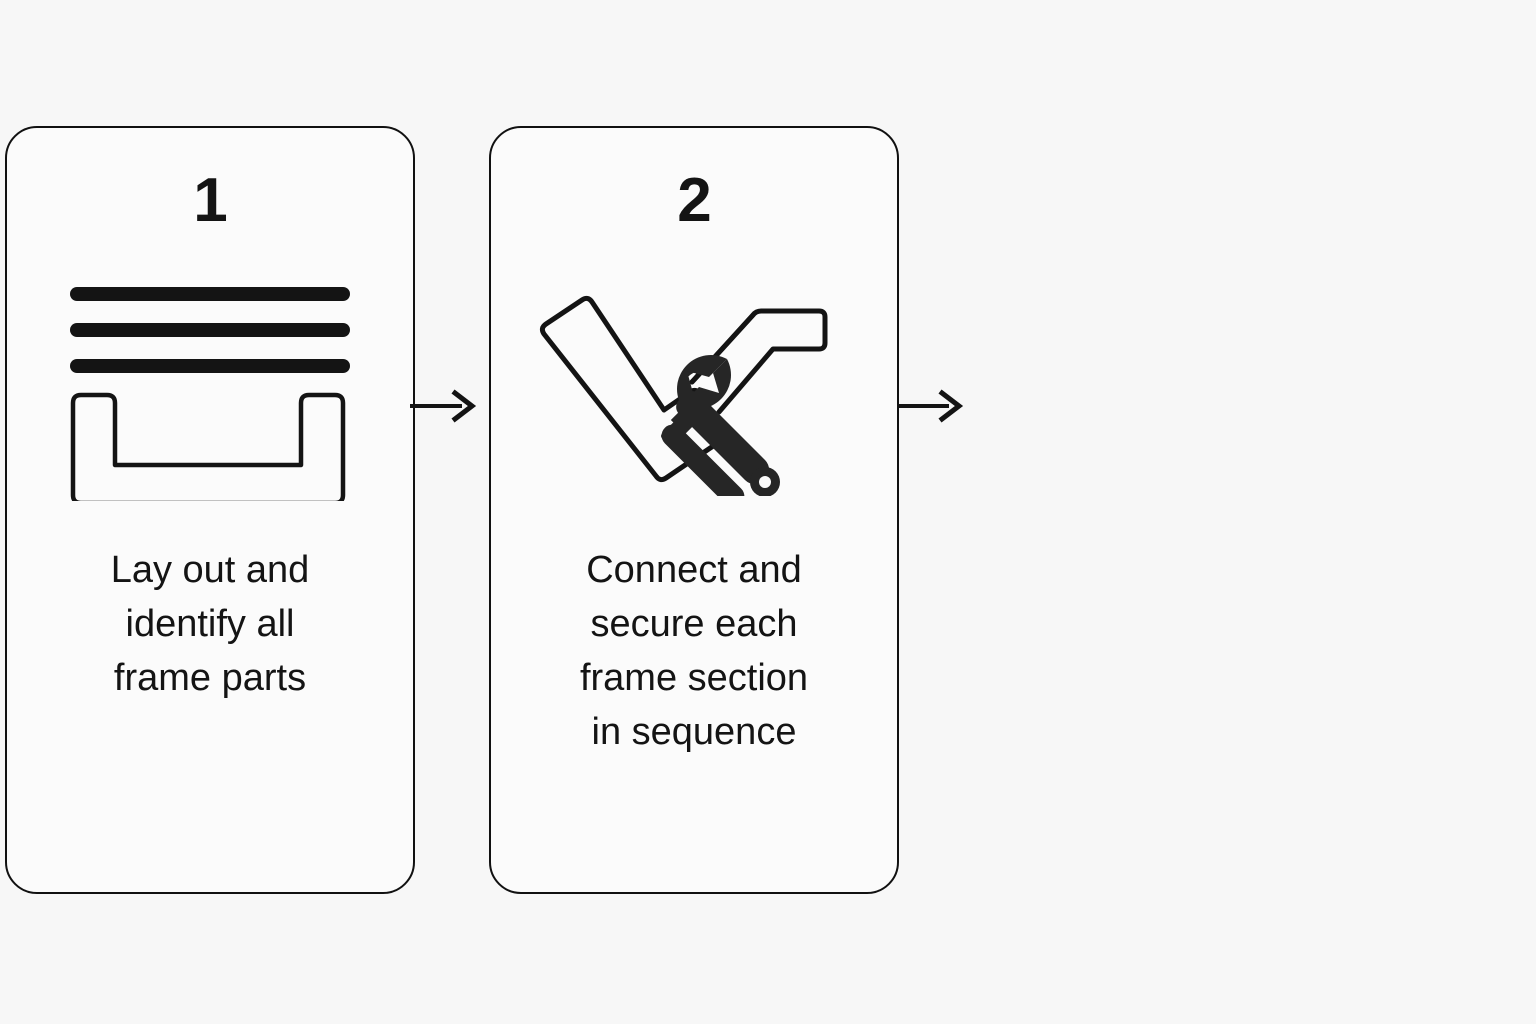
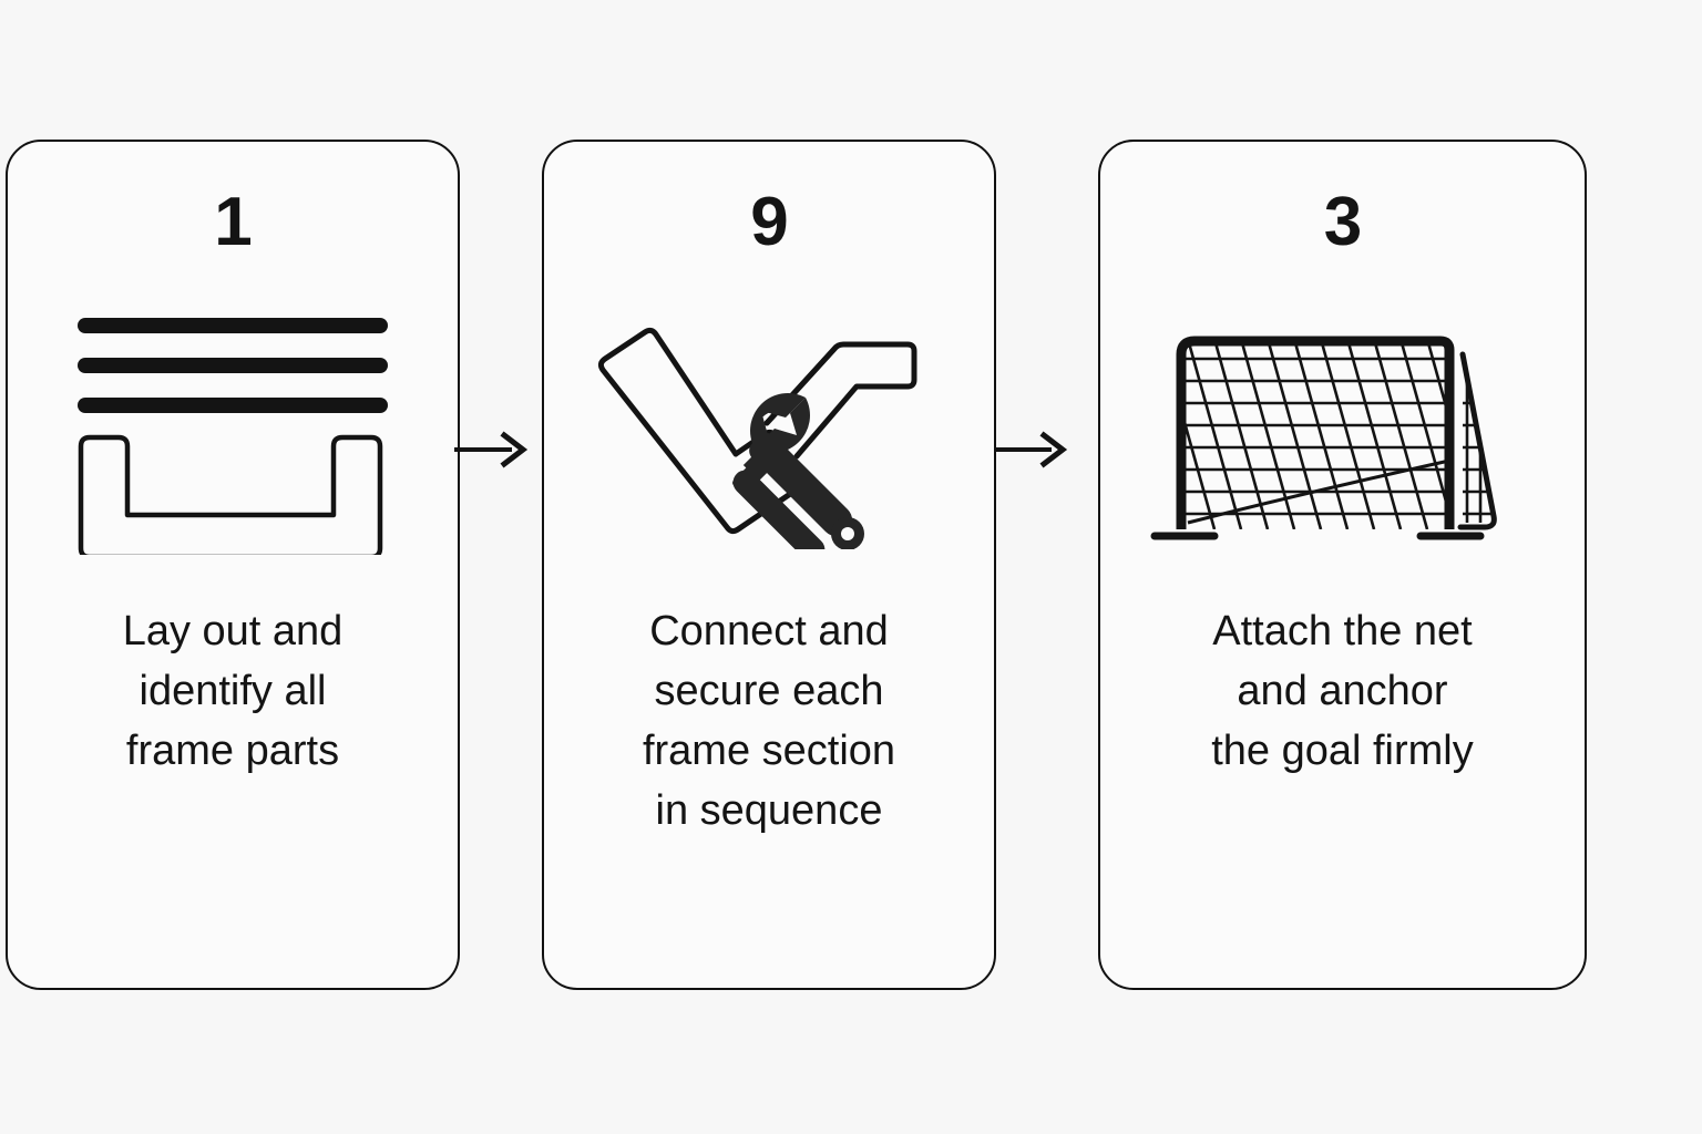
  1
  Lay out and
  identify all
  frame parts
- 2
+ 9
  Connect and
  secure each
  frame section
  in sequence
+ 3
+ Attach the net
+ and anchor
+ the goal firmly
